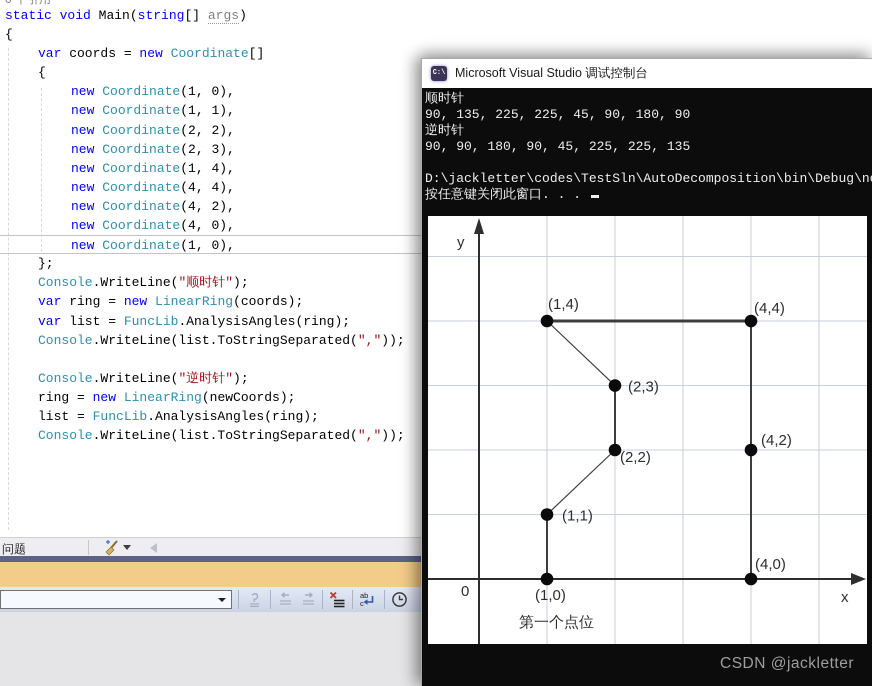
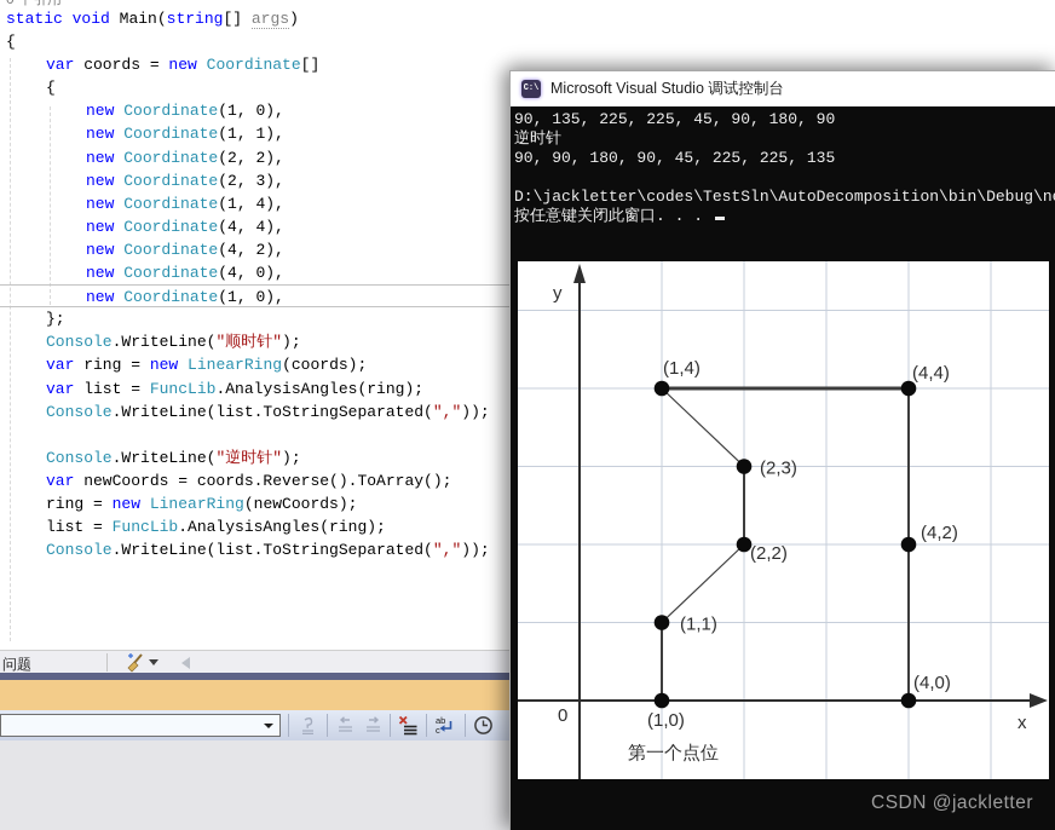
  static void Main(string[] args)
  {
  var coords = new Coordinate[]
  {
  new Coordinate(1, 0),
  new Coordinate(1, 1),
  new Coordinate(2, 2),
  new Coordinate(2, 3),
  new Coordinate(1, 4),
  new Coordinate(4, 4),
  new Coordinate(4, 2),
  new Coordinate(4, 0),
  new Coordinate(1, 0),
  };
  Console.WriteLine("顺时针");
  var ring = new LinearRing(coords);
  var list = FuncLib.AnalysisAngles(ring);
  Console.WriteLine(list.ToStringSeparated(","));
  Console.WriteLine("逆时针");
+ var newCoords = coords.Reverse().ToArray();
  ring = new LinearRing(newCoords);
  list = FuncLib.AnalysisAngles(ring);
  Console.WriteLine(list.ToStringSeparated(","));
  问题
  ab
  c
  C:\
  Microsoft Visual Studio 调试控制台
- 顺时针
  90, 135, 225, 225, 45, 90, 180, 90
  逆时针
  90, 90, 180, 90, 45, 225, 225, 135
  D:\jackletter\codes\TestSln\AutoDecomposition\bin\Debug\n
  按任意键关闭此窗口. . .
  (1,0)
  (1,1)
  (2,2)
  (2,3)
  (1,4)
  (4,4)
  (4,2)
  (4,0)
  y
  x
  0
  第一个点位
  CSDN @jackletter
